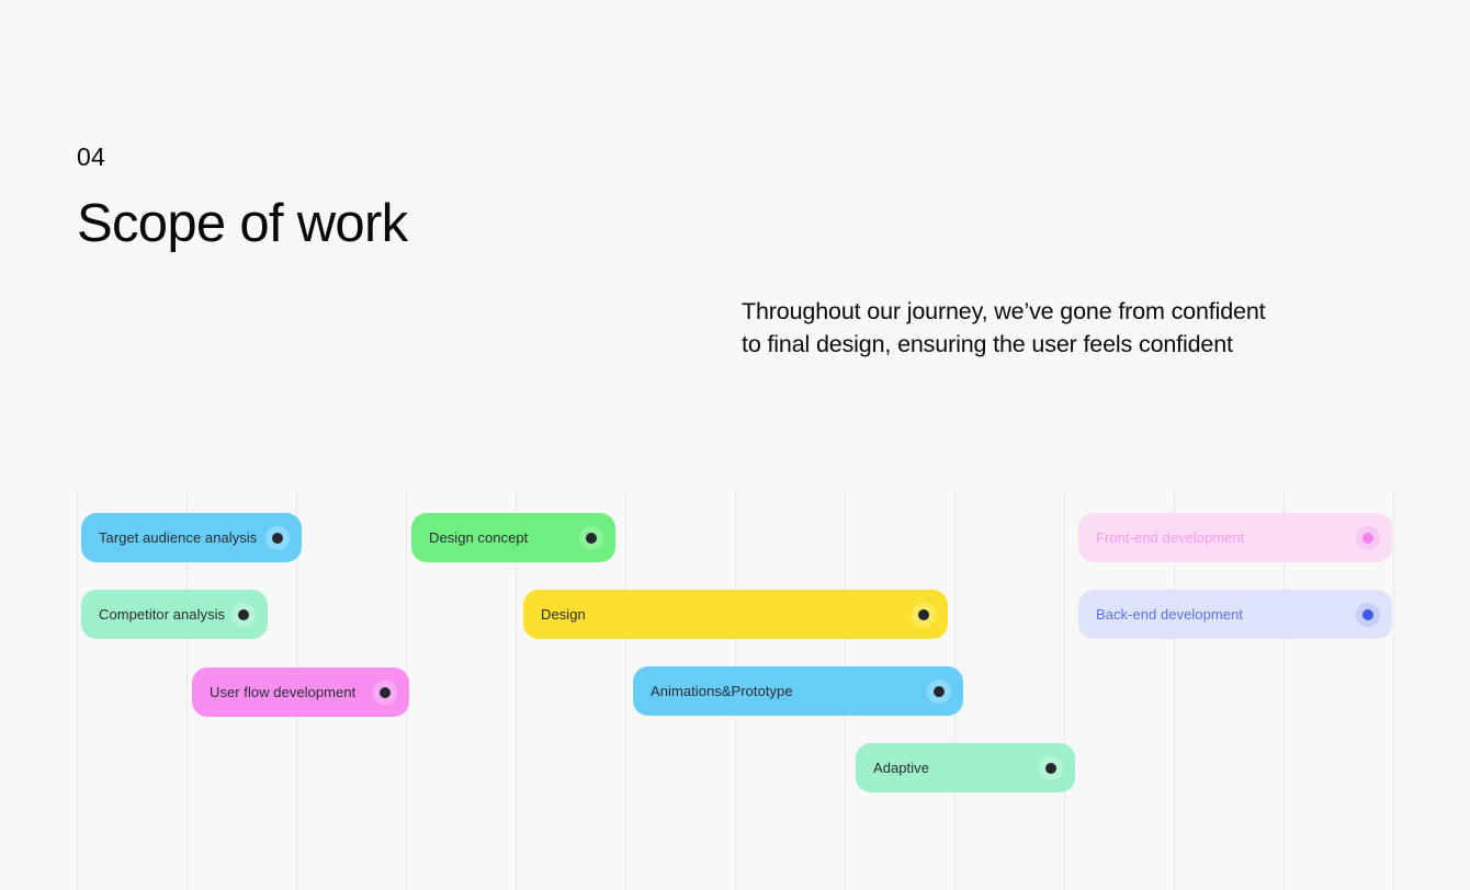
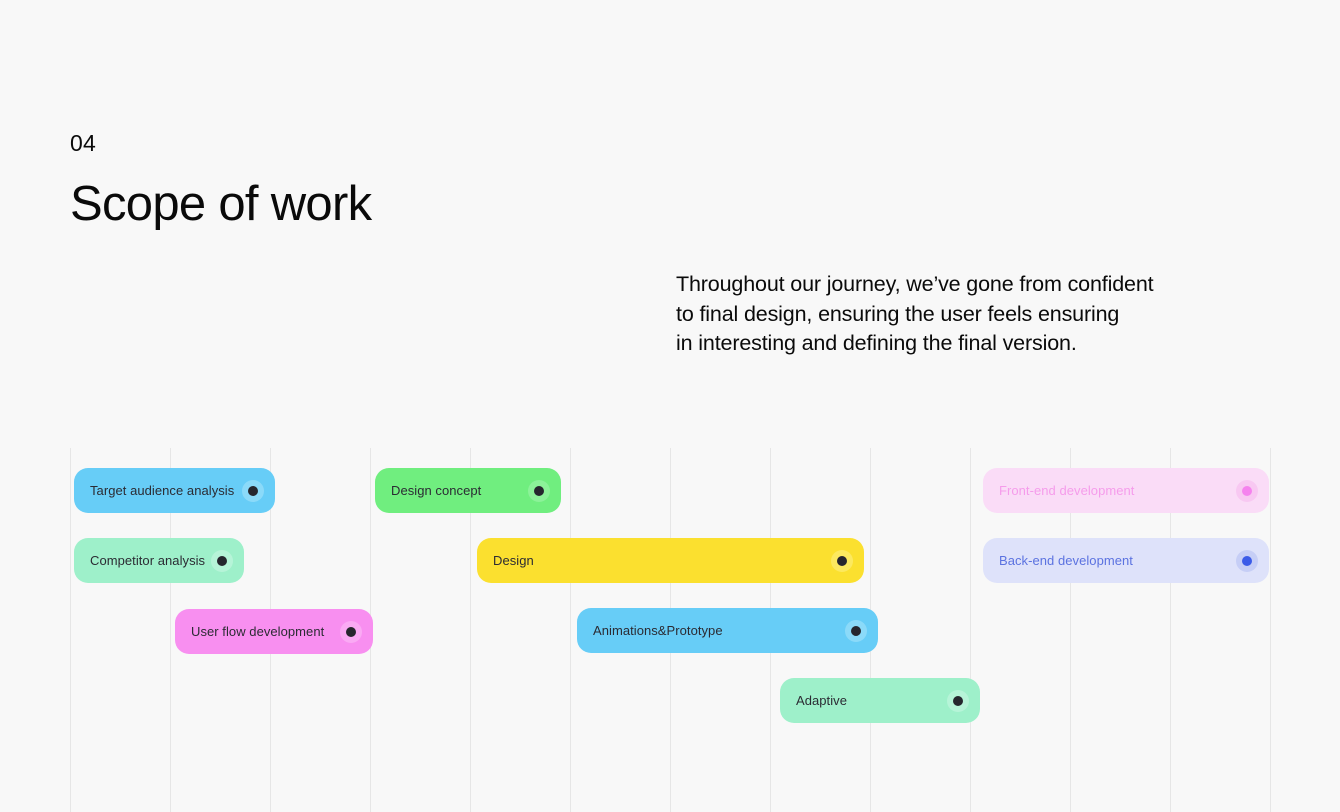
  04
  Scope of work
  Throughout our journey, we’ve gone from confident
- to final design, ensuring the user feels confident
+ to final design, ensuring the user feels ensuring
+ in interesting and defining the final version.
  Target audience analysis
  Competitor analysis
  User flow development
  Design concept
  Design
  Animations&Prototype
  Adaptive
  Front-end development
  Back-end development
